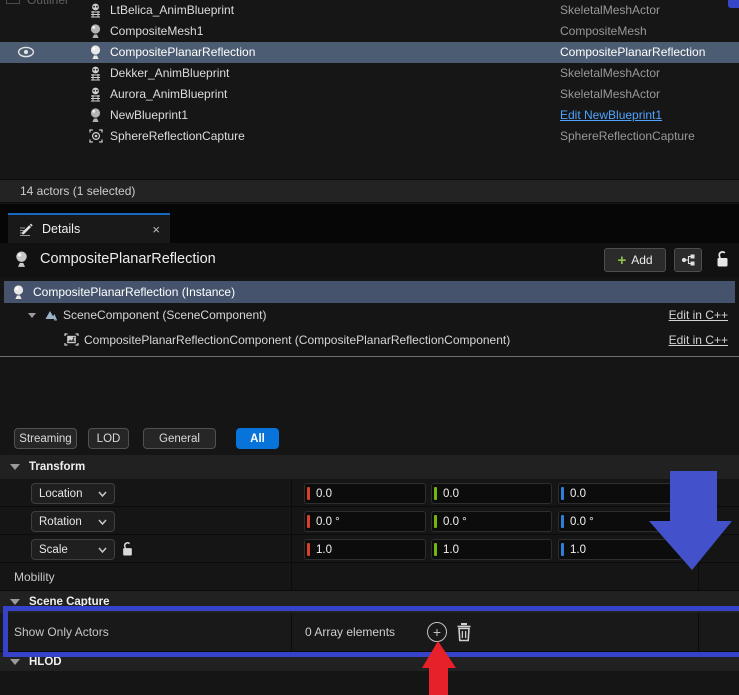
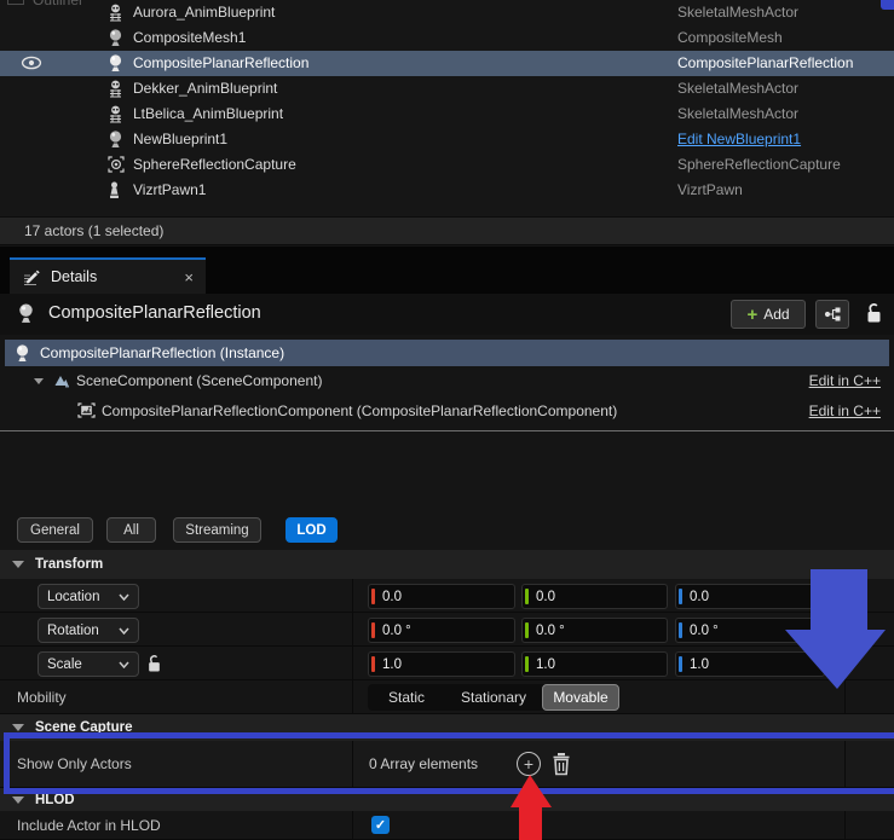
  Outliner
- LtBelica_AnimBlueprint
+ Aurora_AnimBlueprint
  SkeletalMeshActor
  CompositeMesh1
  CompositeMesh
  CompositePlanarReflection
  CompositePlanarReflection
  Dekker_AnimBlueprint
  SkeletalMeshActor
- Aurora_AnimBlueprint
+ LtBelica_AnimBlueprint
  SkeletalMeshActor
  NewBlueprint1
  Edit NewBlueprint1
  SphereReflectionCapture
  SphereReflectionCapture
+ VizrtPawn1
+ VizrtPawn
- 14 actors (1 selected)
+ 17 actors (1 selected)
  Details
  ×
  CompositePlanarReflection
  +
  Add
  CompositePlanarReflection (Instance)
  SceneComponent (SceneComponent)
  Edit in C++
  CompositePlanarReflectionComponent (CompositePlanarReflectionComponent)
  Edit in C++
- Streaming
+ General
- LOD
+ All
- General
+ Streaming
- All
+ LOD
  Transform
  Location
  0.0
  0.0
  0.0
  Rotation
  0.0 °
  0.0 °
  0.0 °
  Scale
  1.0
  1.0
  1.0
  Mobility
+ Static
+ Stationary
+ Movable
  Scene Capture
  Show Only Actors
  0 Array elements
  +
  HLOD
+ Include Actor in HLOD
+ ✓
